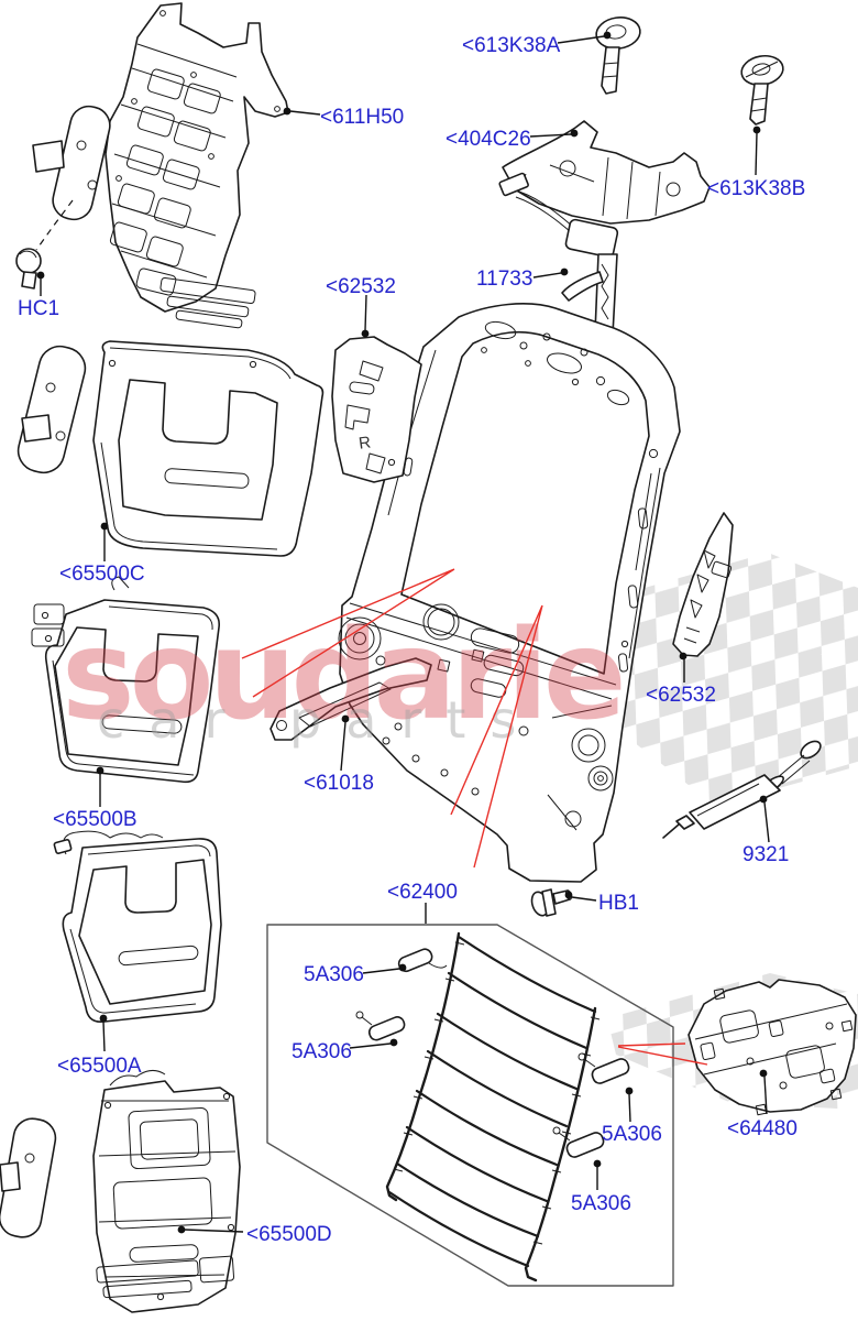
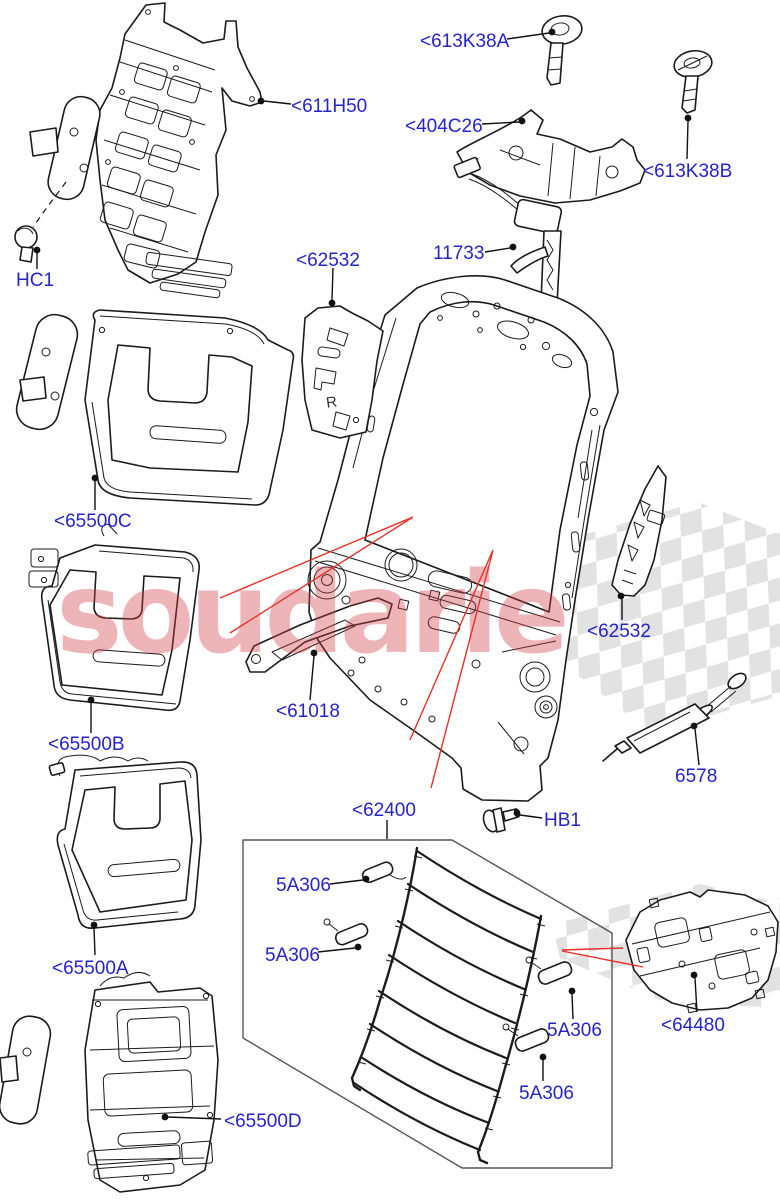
  soudare
- car parts
  <611H50
  <613K38A
  <404C26
  <613K38B
  11733
  HC1
  <62532
  <65500C
  <65500B
  <61018
  <62532
- 9321
+ 6578
  <62400
  HB1
  5A306
  5A306
  5A306
  5A306
  <64480
  <65500A
  <65500D
